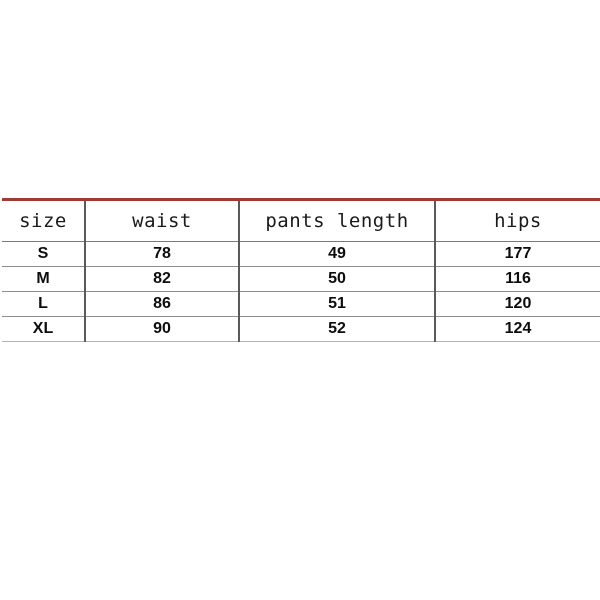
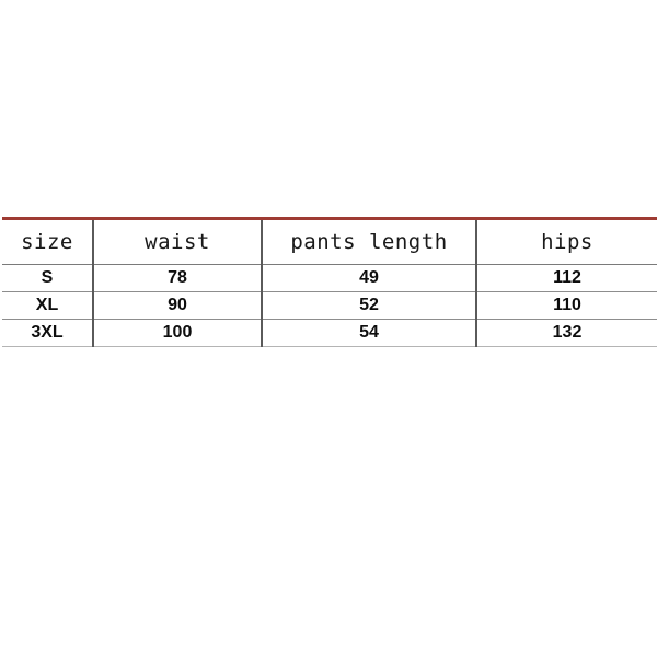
  size	waist	pants length	hips
- S	78	49	177
+ S	78	49	112
- M	82	50	116
- L	86	51	120
- XL	90	52	124
+ XL	90	52	110
+ 3XL	100	54	132
